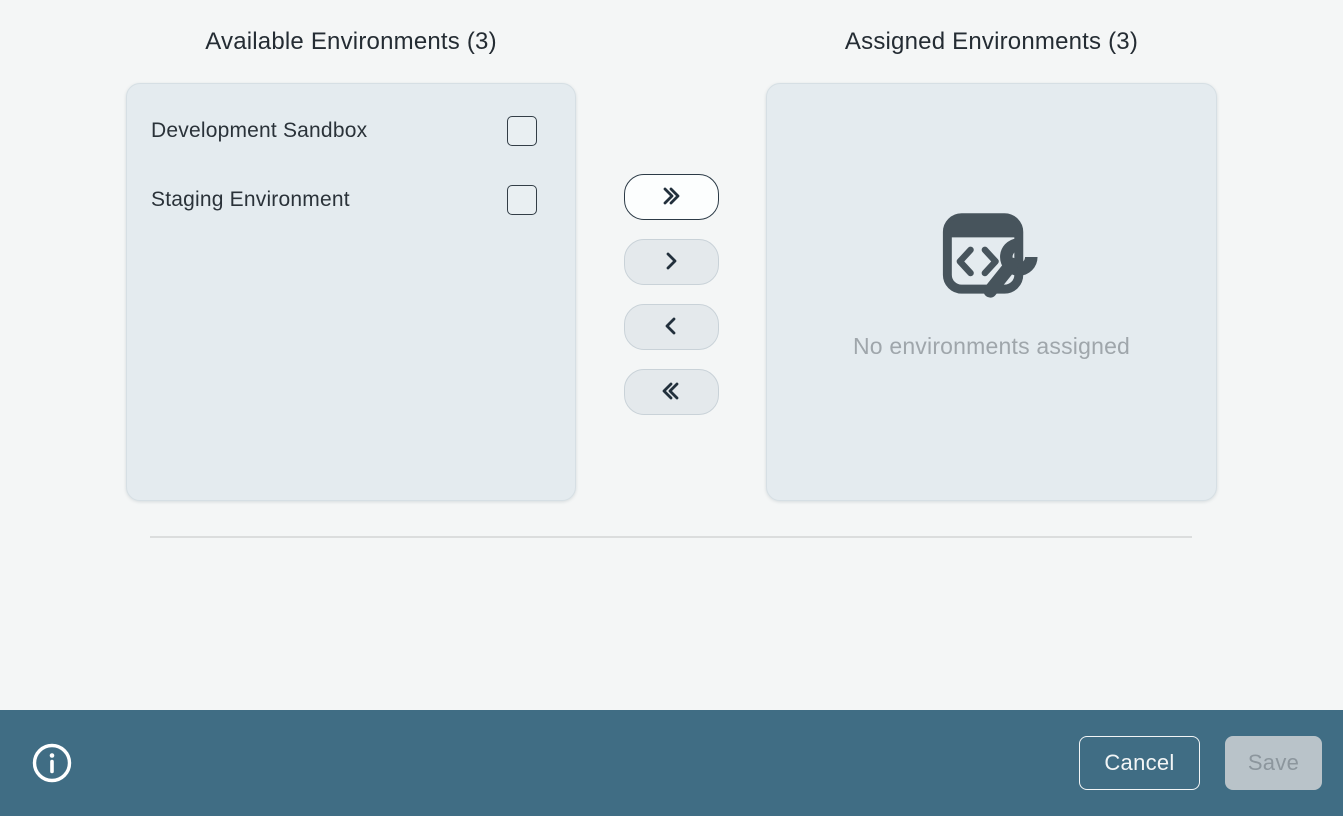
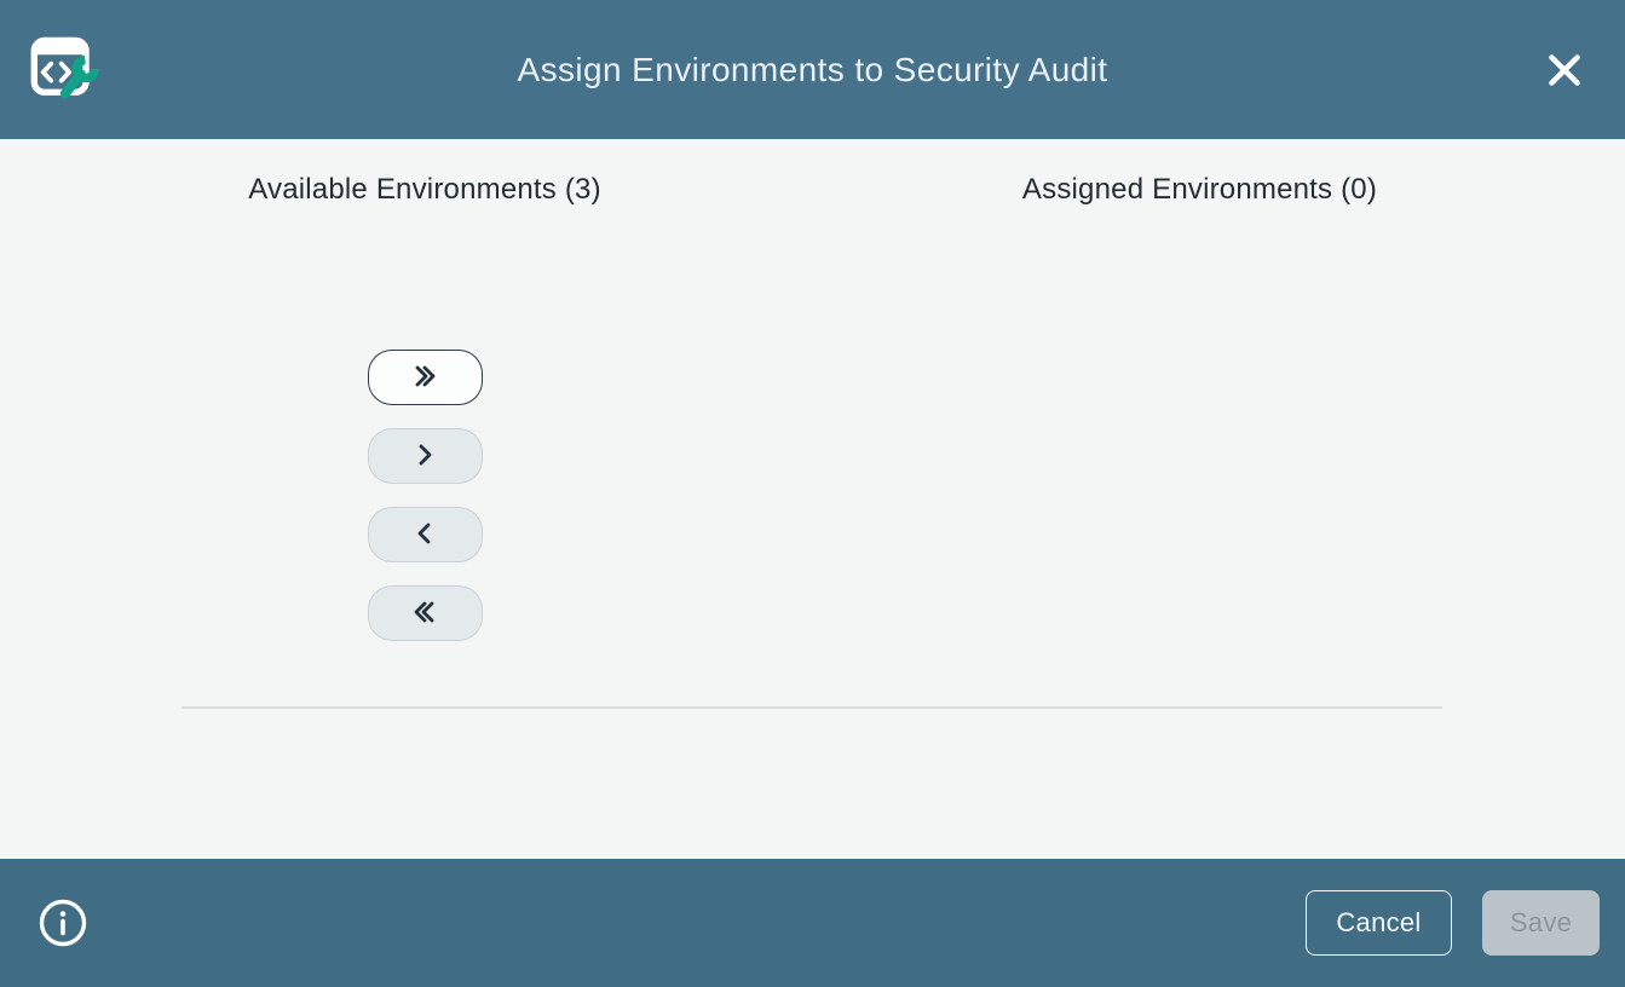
+ Assign Environments to Security Audit
  Available Environments (3)
- Assigned Environments (3)
+ Assigned Environments (0)
- Development Sandbox
- Staging Environment
- No environments assigned
  Cancel
  Save
